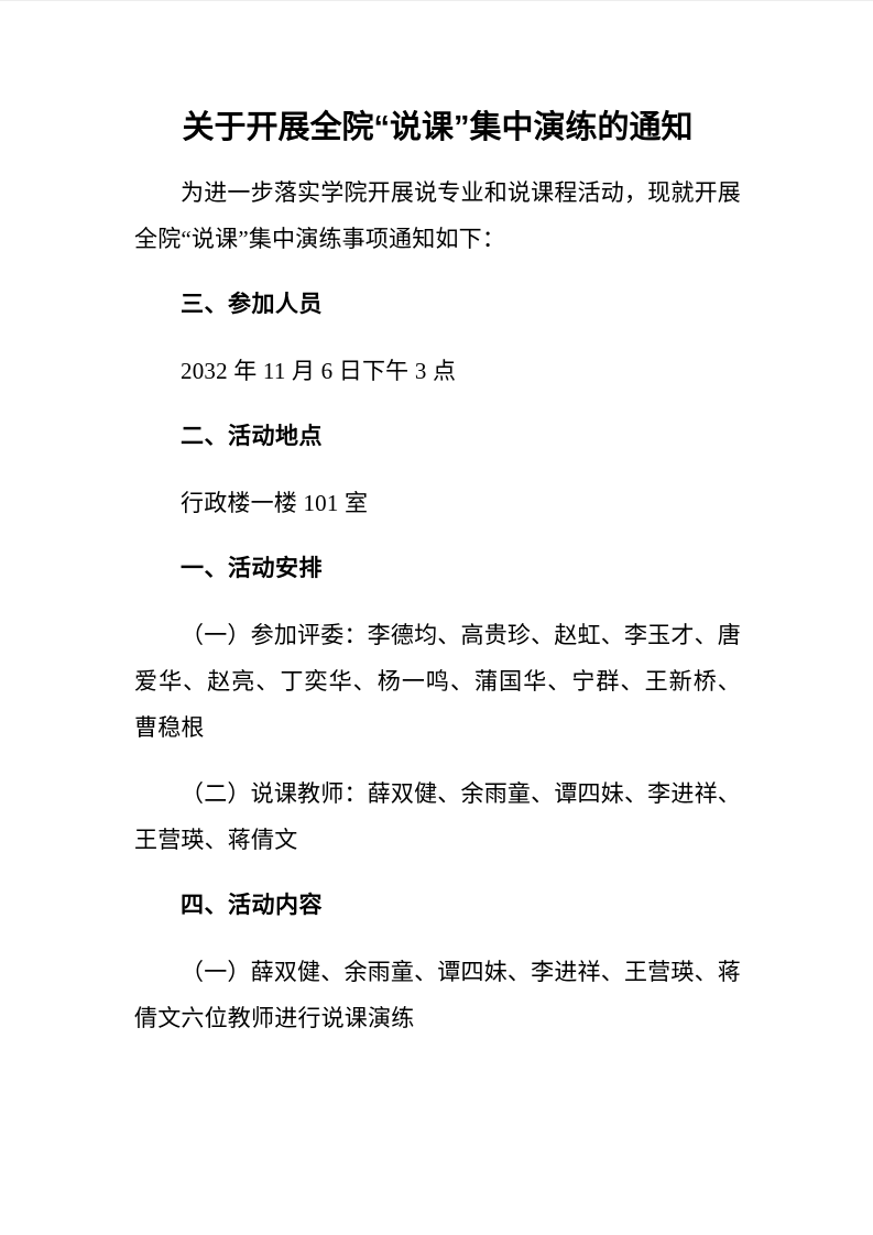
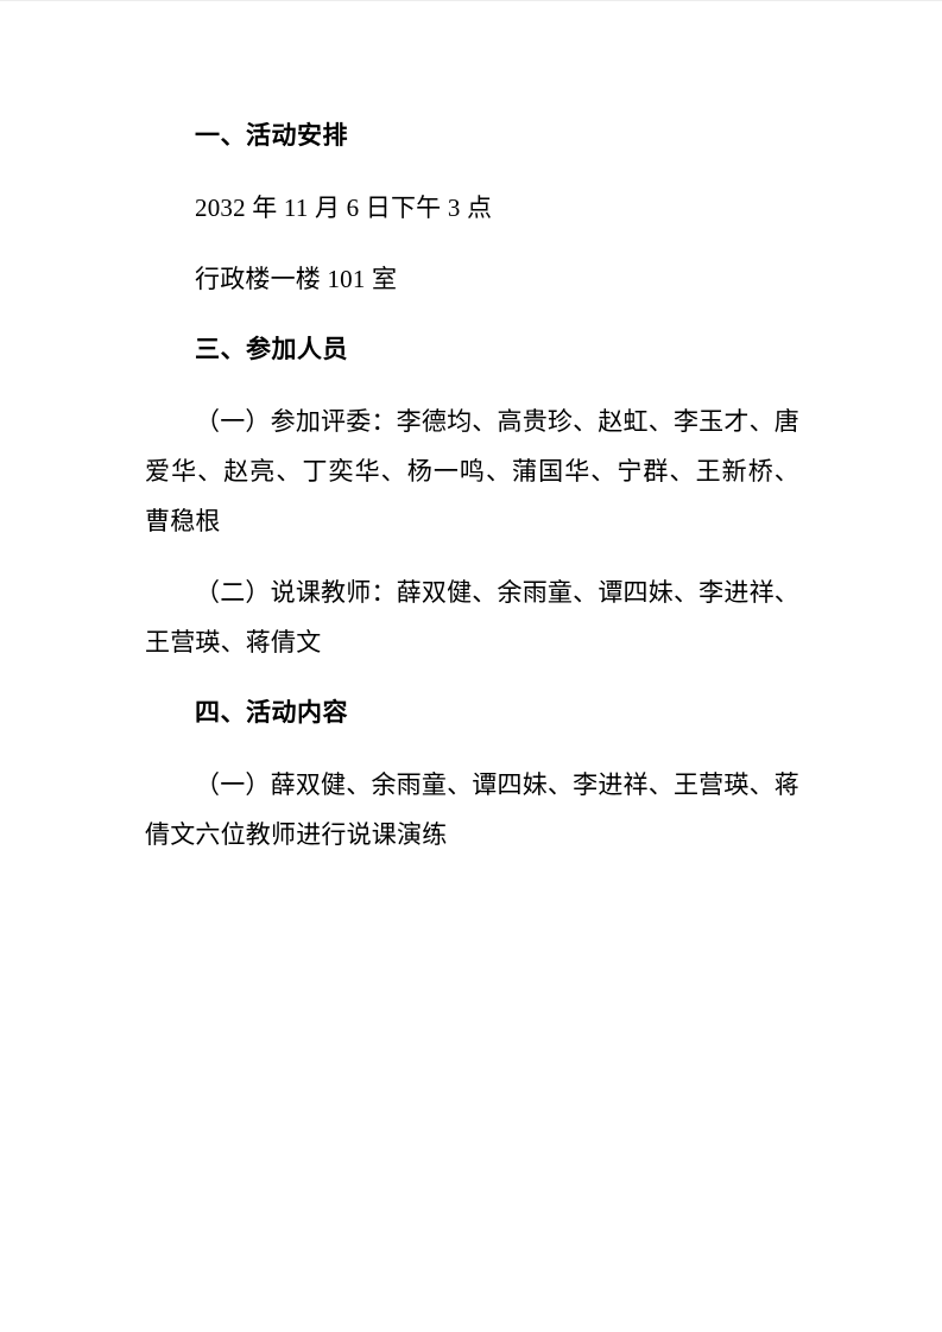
- 关于开展全院“说课”集中演练的通知
- 为进一步落实学院开展说专业和说课程活动，现就开展全院“说课”集中演练事项通知如下：
- 三、参加人员
+ 一、活动安排
  2032 年 11 月 6 日下午 3 点
- 二、活动地点
  行政楼一楼 101 室
- 一、活动安排
+ 三、参加人员
  （一）参加评委：李德均、高贵珍、赵虹、李玉才、唐爱华、赵亮、丁奕华、杨一鸣、蒲国华、宁群、王新桥、曹稳根
  （二）说课教师：薛双健、余雨童、谭四妹、李进祥、王营瑛、蒋倩文
  四、活动内容
  （一）薛双健、余雨童、谭四妹、李进祥、王营瑛、蒋倩文六位教师进行说课演练
